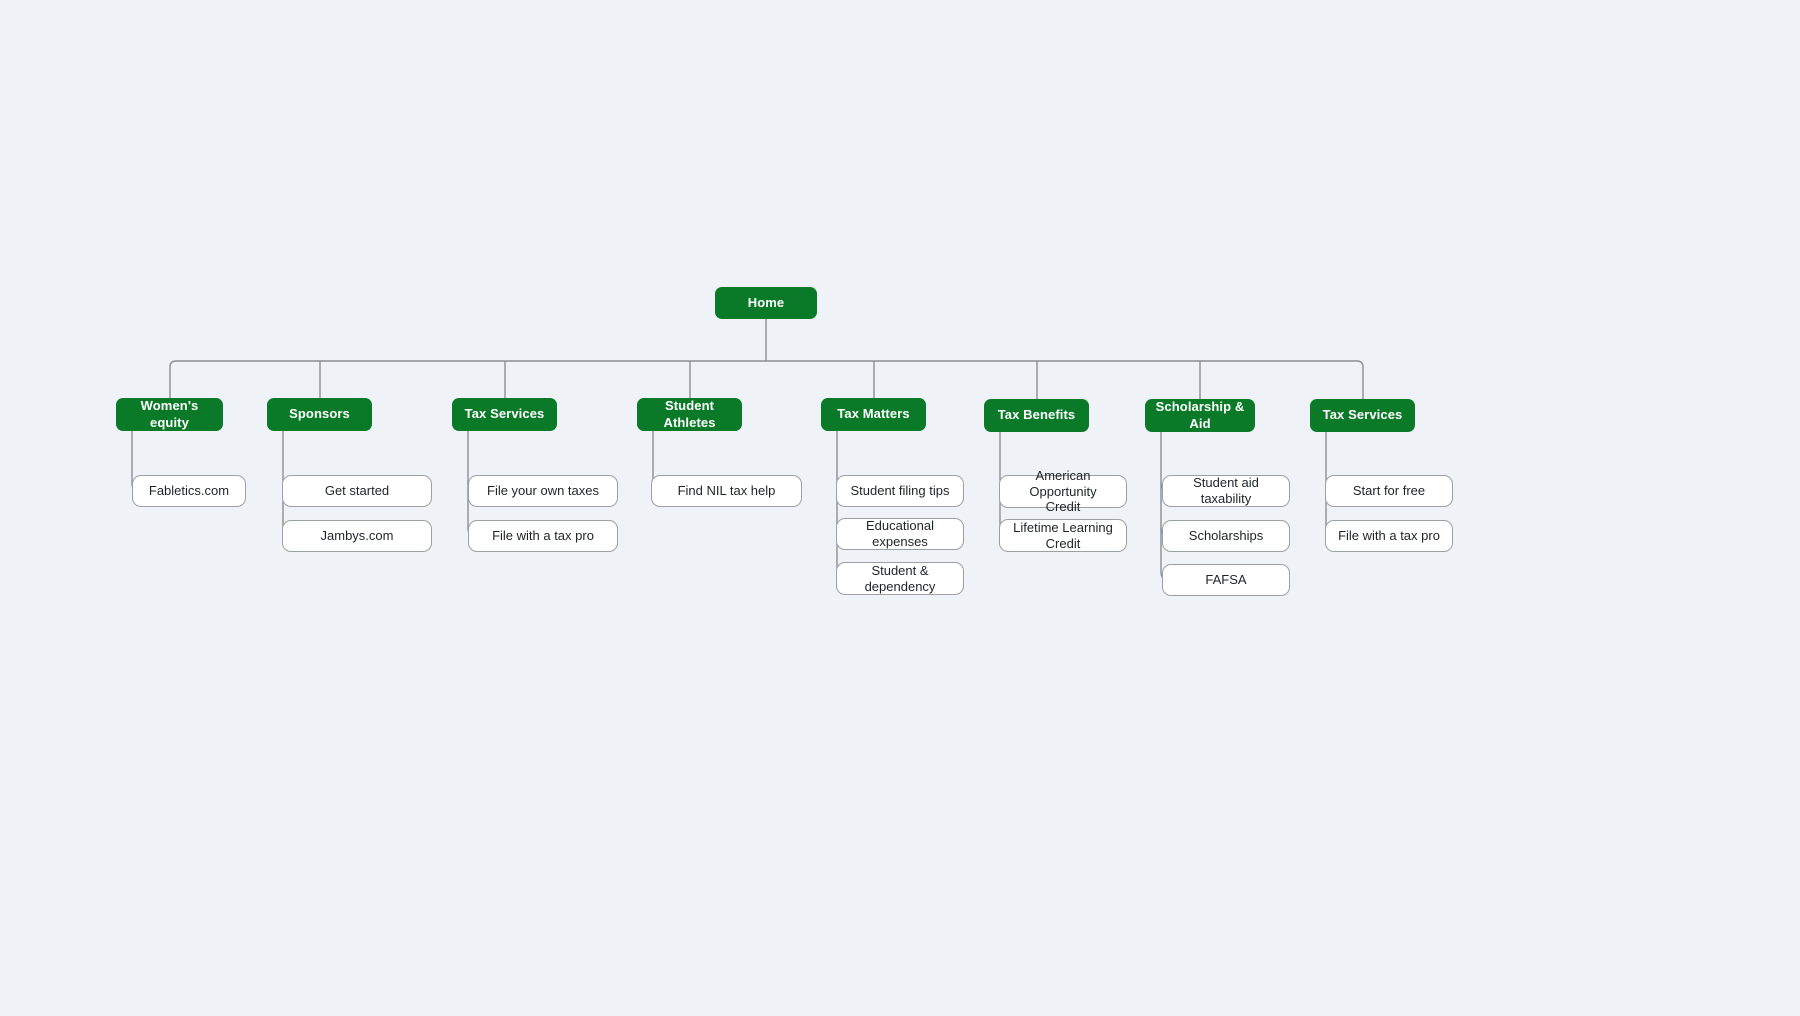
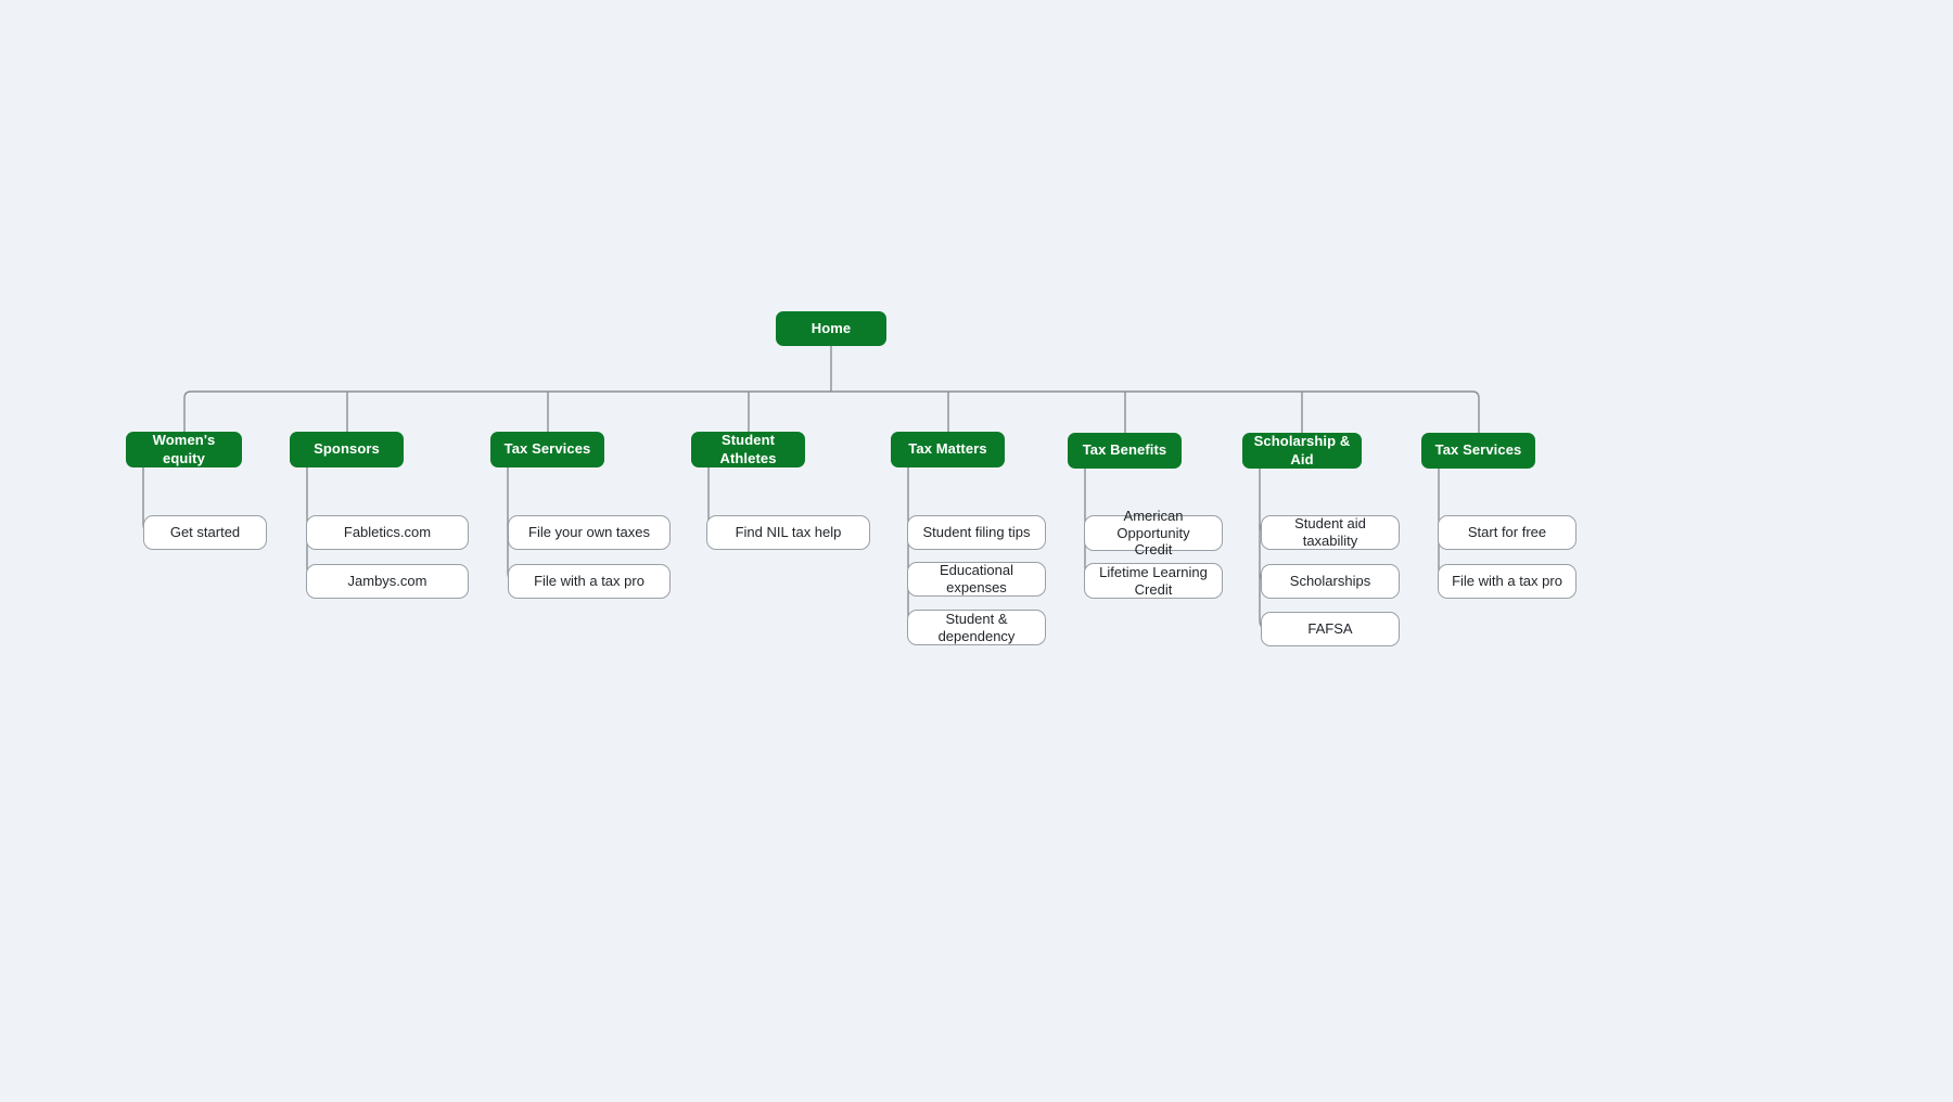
  Home
  Women's equity
- Fabletics.com
+ Get started
  Sponsors
- Get started
+ Fabletics.com
  Jambys.com
  Tax Services
  File your own taxes
  File with a tax pro
  Student Athletes
  Find NIL tax help
  Tax Matters
  Student filing tips
  Educational
  expenses
  Student &
  dependency
  Tax Benefits
  American Opportunity
  Credit
  Lifetime Learning
  Credit
  Scholarship & Aid
  Student aid taxability
  Scholarships
  FAFSA
  Tax Services
  Start for free
  File with a tax pro
